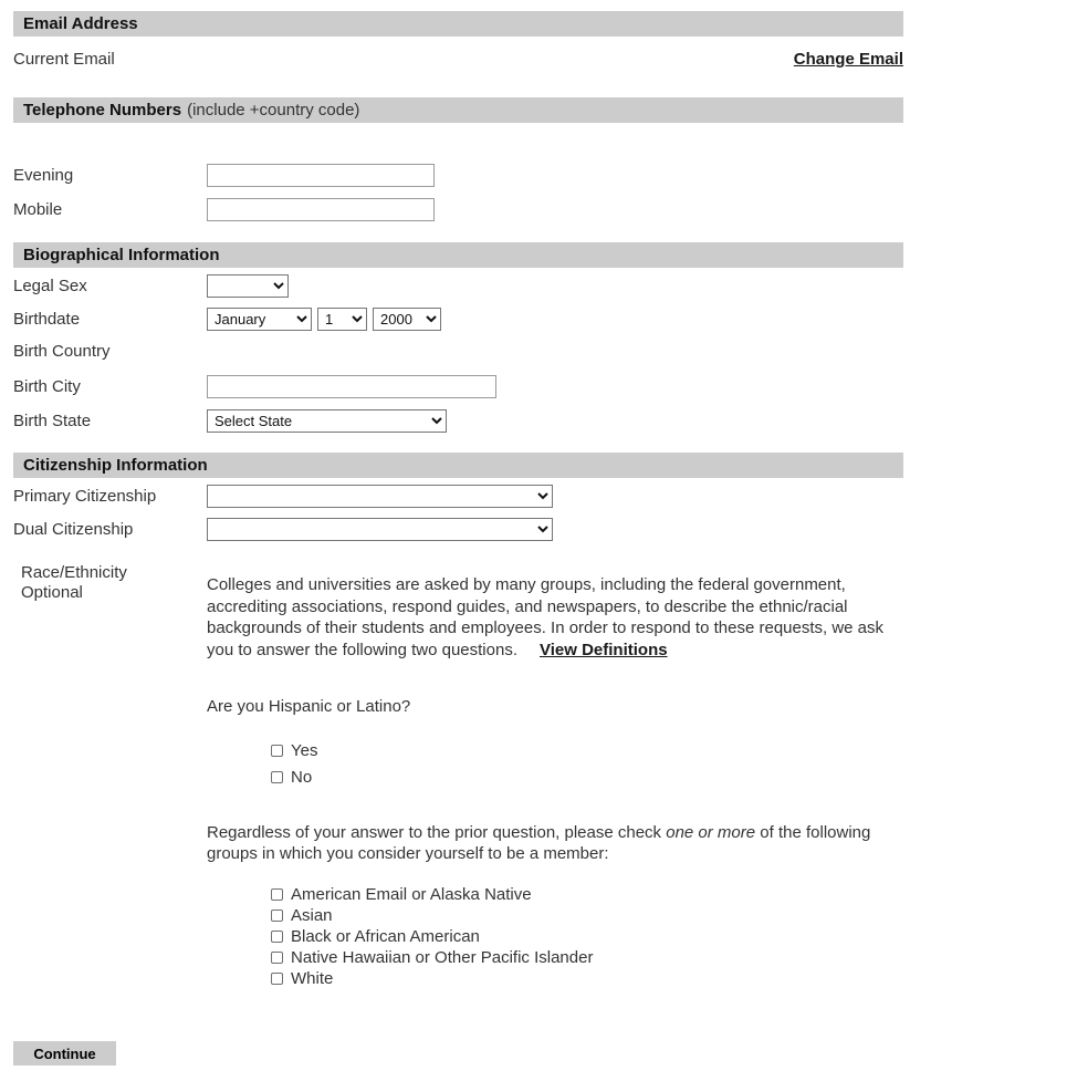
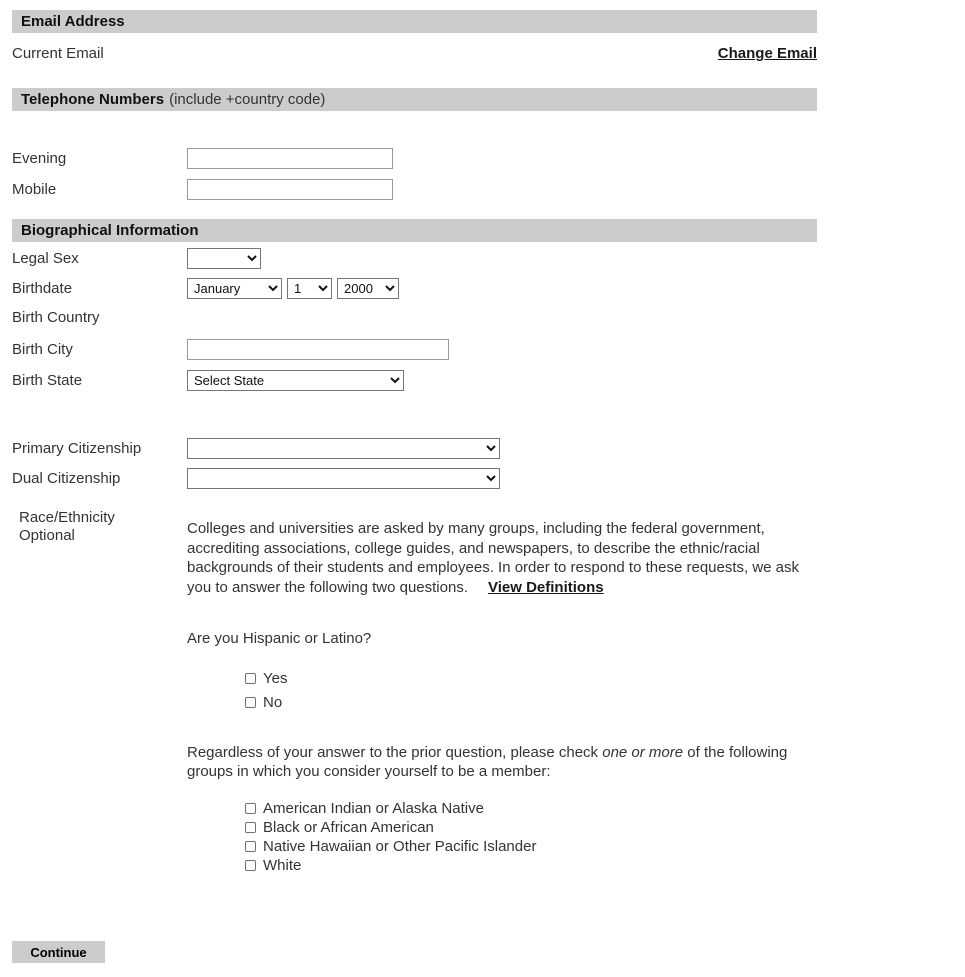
  Email Address
  Current Email
  Change Email
  Telephone Numbers
  (include +country code)
  Evening
  Mobile
  Biographical Information
  Legal Sex
  Birthdate
  January
  1
  2000
  Birth Country
  Birth City
  Birth State
  Select State
- Citizenship Information
  Primary Citizenship
  Dual Citizenship
  Race/Ethnicity
  Optional
- Colleges and universities are asked by many groups, including the federal government, accrediting associations, respond guides, and newspapers, to describe the ethnic/racial backgrounds of their students and employees. In order to respond to these requests, we ask you to answer the following two questions. View Definitions
+ Colleges and universities are asked by many groups, including the federal government, accrediting associations, college guides, and newspapers, to describe the ethnic/racial backgrounds of their students and employees. In order to respond to these requests, we ask you to answer the following two questions. View Definitions
  Are you Hispanic or Latino?
  Yes
  No
  Regardless of your answer to the prior question, please check one or more of the following groups in which you consider yourself to be a member:
- American Email or Alaska Native
+ American Indian or Alaska Native
- Asian
  Black or African American
  Native Hawaiian or Other Pacific Islander
  White
  Continue
